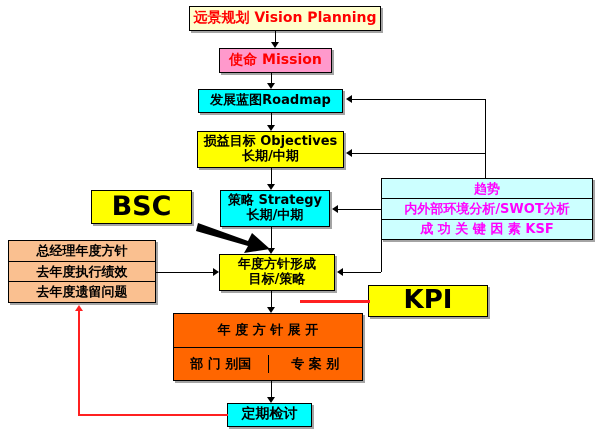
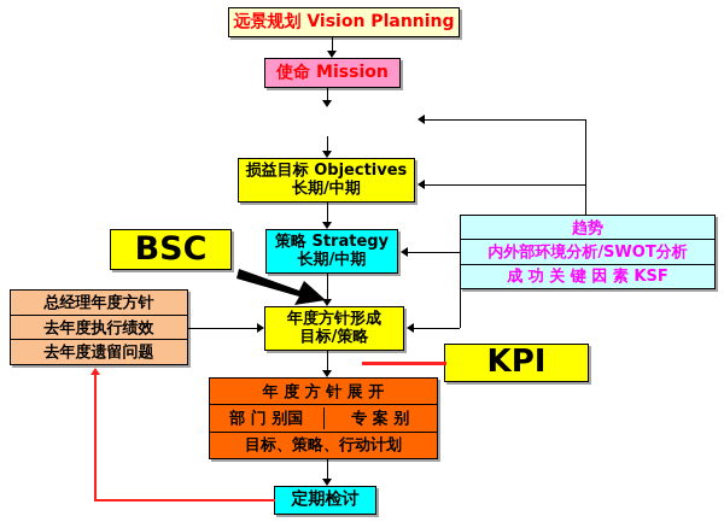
  远景规划 Vision Planning
  使命 Mission
- 发展蓝图Roadmap
  损益目标 Objectives
  长期/中期
  策略 Strategy
  长期/中期
  BSC
  KPI
  趋势
  内外部环境分析/SWOT分析
  成 功 关 键 因 素 KSF
  总经理年度方针
  去年度执行绩效
  去年度遗留问题
  年度方针形成
  目标/策略
  年 度 方 针 展 开
  部 门 别国
  专 案 别
+ 目标、策略、行动计划
  定期检讨
